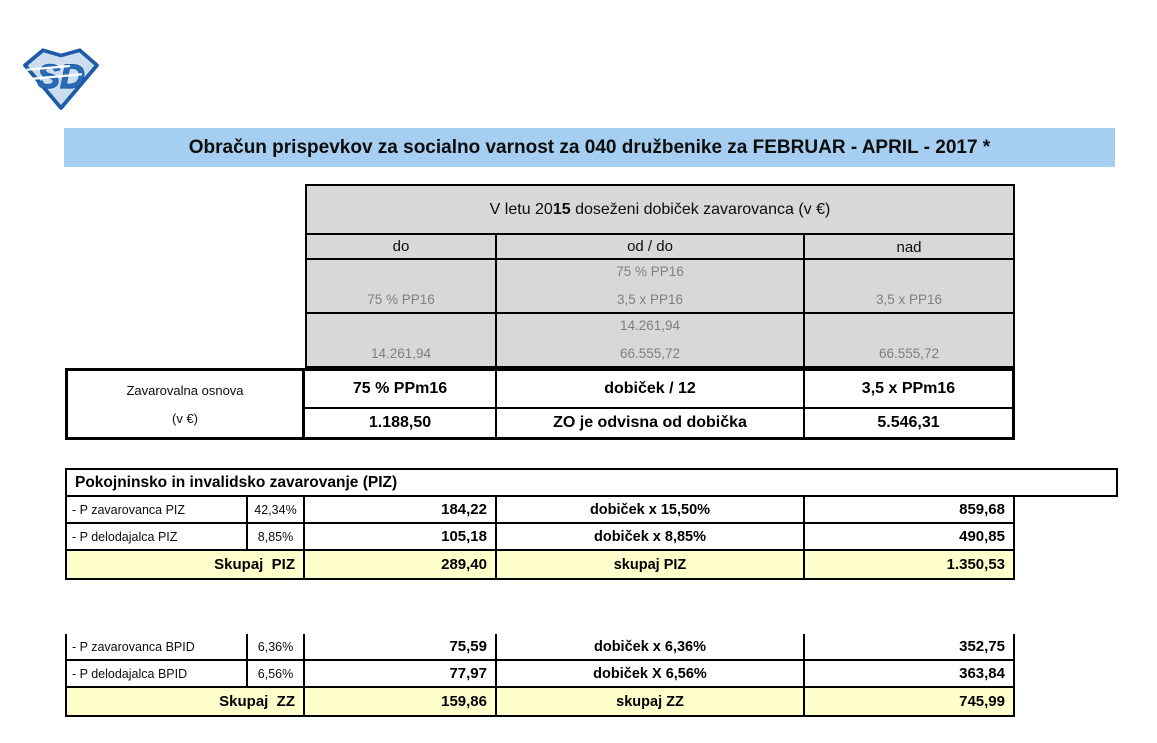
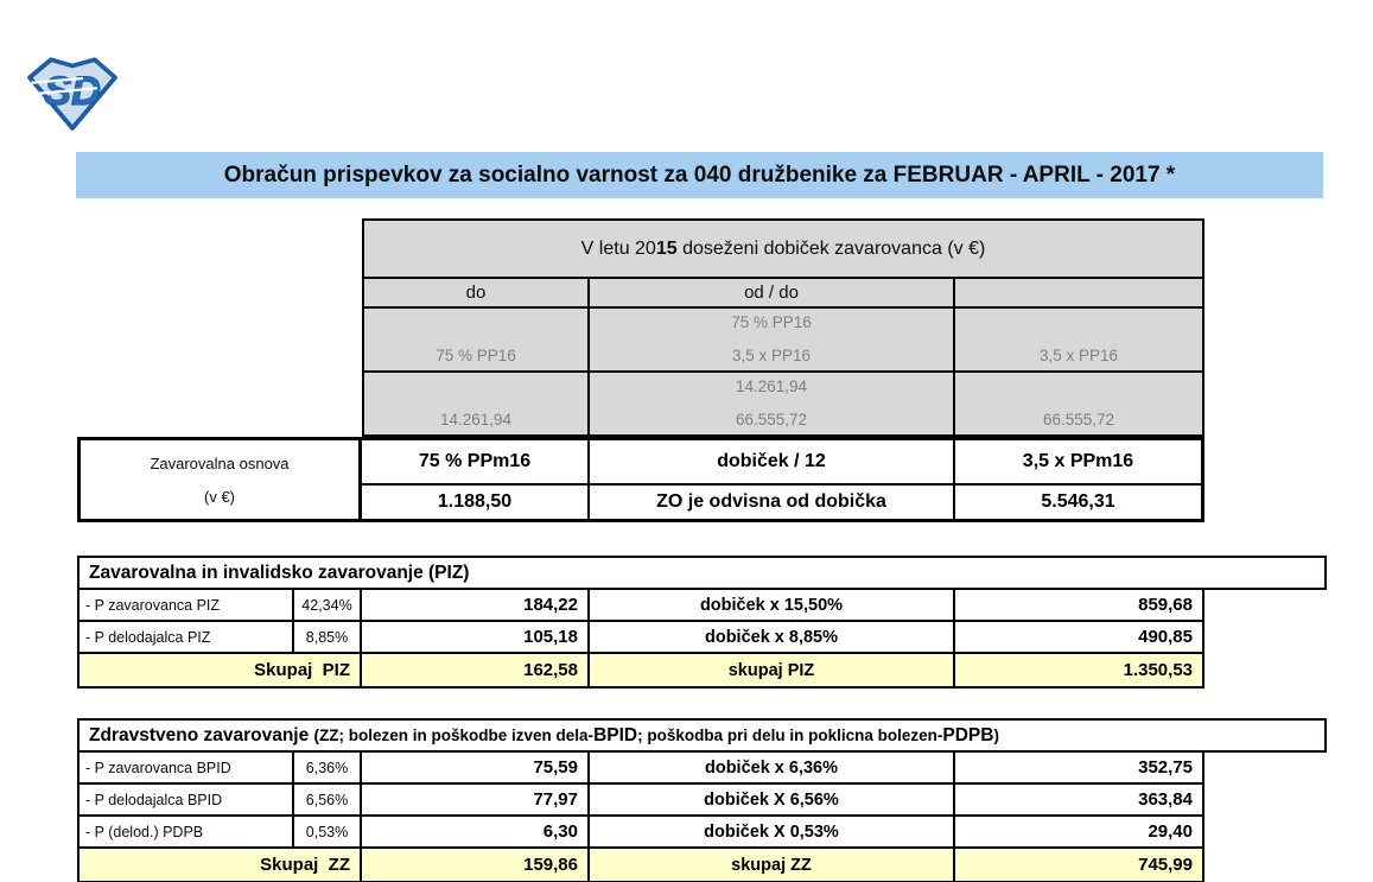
  Obračun prispevkov za socialno varnost za 040 družbenike za FEBRUAR - APRIL - 2017 *
  V letu 20
  15
  doseženi dobiček zavarovanca (v €)
  do
  od / do
- nad
  75 % PP16
  75 % PP16
  3,5 x PP16
  3,5 x PP16
  14.261,94
  14.261,94
  66.555,72
  66.555,72
  Zavarovalna osnova
  (v €)
  75 % PPm16
  dobiček / 12
  3,5 x PPm16
  1.188,50
  ZO je odvisna od dobička
  5.546,31
- Pokojninsko in invalidsko zavarovanje (PIZ)
+ Zavarovalna in invalidsko zavarovanje (PIZ)
  - P zavarovanca PIZ
  42,34%
  184,22
  dobiček x 15,50%
  859,68
  - P delodajalca PIZ
  8,85%
  105,18
  dobiček x 8,85%
  490,85
  Skupaj PIZ
- 289,40
+ 162,58
  skupaj PIZ
  1.350,53
+ Zdravstveno zavarovanje
+ (ZZ; bolezen in poškodbe izven dela-
+ BPID
+ ; poškodba pri delu in poklicna bolezen-
+ PDPB
+ )
  - P zavarovanca BPID
  6,36%
  75,59
  dobiček x 6,36%
  352,75
  - P delodajalca BPID
  6,56%
  77,97
  dobiček X 6,56%
  363,84
+ - P (delod.) PDPB
+ 0,53%
+ 6,30
+ dobiček X 0,53%
+ 29,40
  Skupaj ZZ
  159,86
  skupaj ZZ
  745,99
